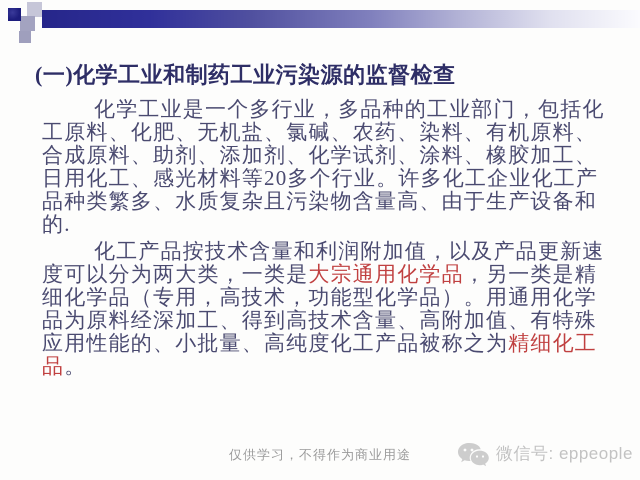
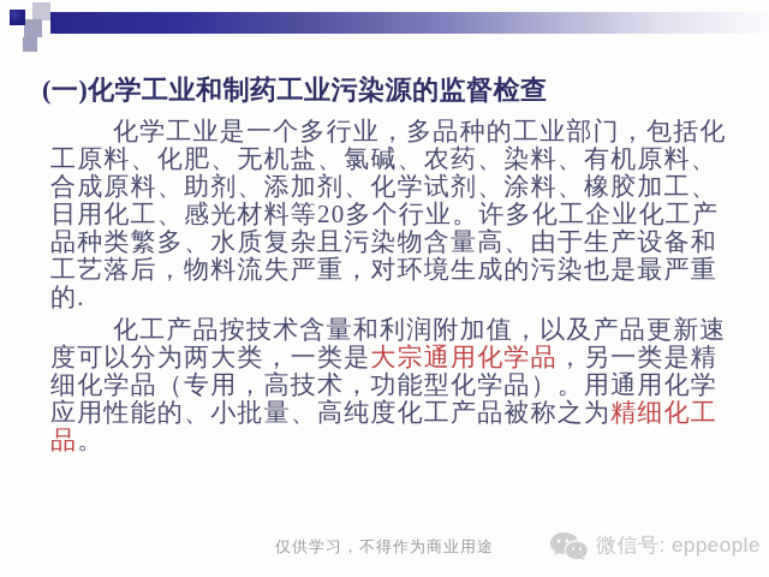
  (一)化学工业和制药工业污染源的监督检查
  化学工业是一个多行业，多品种的工业部门，包括化
  工原料、化肥、无机盐、氯碱、农药、染料、有机原料、
  合成原料、助剂、添加剂、化学试剂、涂料、橡胶加工、
  日用化工、感光材料等20多个行业。许多化工企业化工产
  品种类繁多、水质复杂且污染物含量高、由于生产设备和
+ 工艺落后，物料流失严重，对环境生成的污染也是最严重
  的.
  化工产品按技术含量和利润附加值，以及产品更新速
  度可以分为两大类，一类是大宗通用化学品，另一类是精
  细化学品（专用，高技术，功能型化学品）。用通用化学
- 品为原料经深加工、得到高技术含量、高附加值、有特殊
  应用性能的、小批量、高纯度化工产品被称之为精细化工
  品。
  仅供学习，不得作为商业用途
  微信号: eppeople
